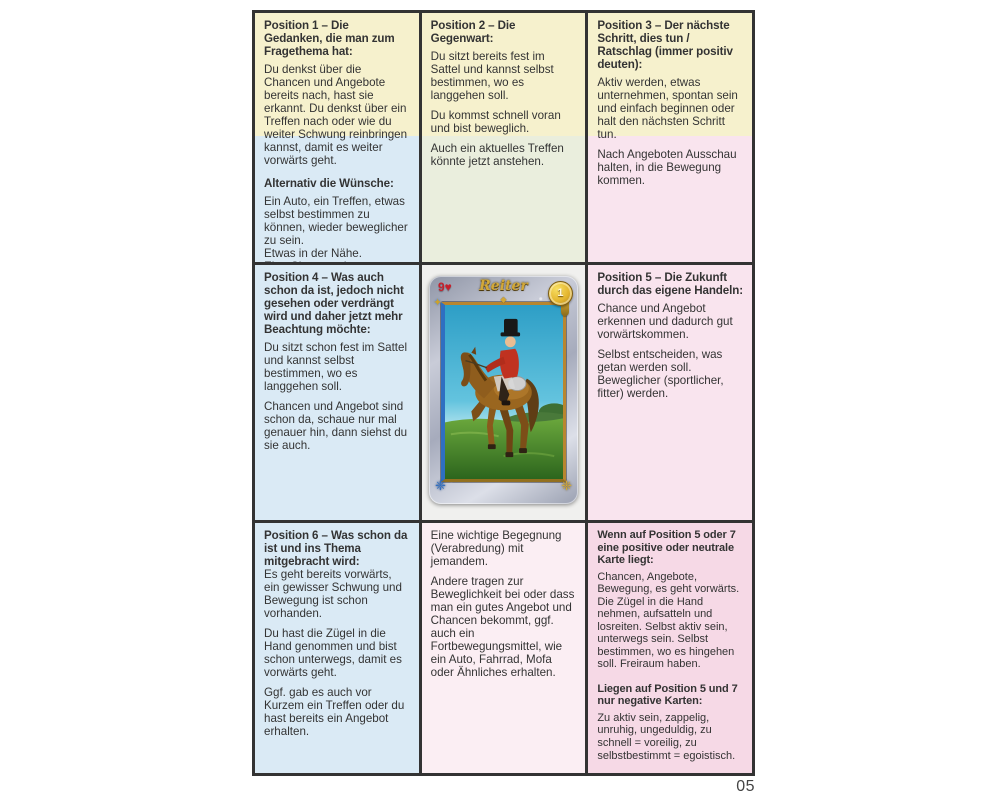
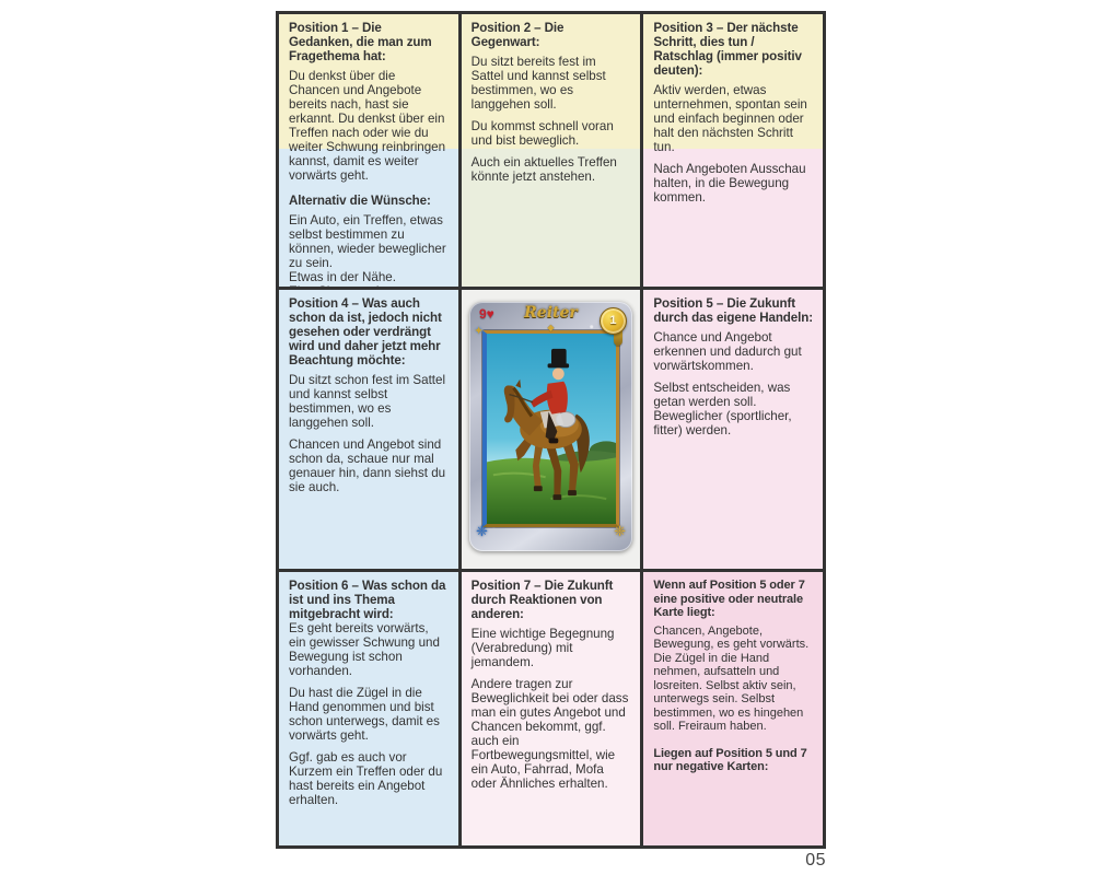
  Position 1 – Die Gedanken, die man zum Fragethema hat:
  Du denkst über die Chancen und Angebote bereits nach, hast sie erkannt. Du denkst über ein Treffen nach oder wie du weiter Schwung reinbringen kannst, damit es weiter vorwärts geht.
  Alternativ die Wünsche:
  Ein Auto, ein Treffen, etwas selbst bestimmen zu können, wieder beweglicher zu sein.
  Etwas in der Nähe.
  Position 2 – Die Gegenwart:
  Du sitzt bereits fest im Sattel und kannst selbst bestimmen, wo es langgehen soll.
  Du kommst schnell voran und bist beweglich.
  Auch ein aktuelles Treffen könnte jetzt anstehen.
  Position 3 – Der nächste Schritt, dies tun / Ratschlag (immer positiv deuten):
  Aktiv werden, etwas unternehmen, spontan sein und einfach beginnen oder halt den nächsten Schritt tun.
  Nach Angeboten Ausschau halten, in die Bewegung kommen.
  Position 4 – Was auch schon da ist, jedoch nicht gesehen oder verdrängt wird und daher jetzt mehr Beachtung möchte:
  Du sitzt schon fest im Sattel und kannst selbst bestimmen, wo es langgehen soll.
  Chancen und Angebot sind schon da, schaue nur mal genauer hin, dann siehst du sie auch.
  9♥
  Reiter
  1
  ◆
  ✦
  ❈
  ❈
  Position 5 – Die Zukunft durch das eigene Handeln:
  Chance und Angebot erkennen und dadurch gut vorwärtskommen.
  Selbst entscheiden, was getan werden soll. Beweglicher (sportlicher, fitter) werden.
  Position 6 – Was schon da ist und ins Thema mitgebracht wird:
  Es geht bereits vorwärts, ein gewisser Schwung und Bewegung ist schon vorhanden.
  Du hast die Zügel in die Hand genommen und bist schon unterwegs, damit es vorwärts geht.
  Ggf. gab es auch vor Kurzem ein Treffen oder du hast bereits ein Angebot erhalten.
+ Position 7 – Die Zukunft durch Reaktionen von anderen:
  Eine wichtige Begegnung (Verabredung) mit jemandem.
  Andere tragen zur Beweglichkeit bei oder dass man ein gutes Angebot und Chancen bekommt, ggf. auch ein Fortbewegungsmittel, wie ein Auto, Fahrrad, Mofa oder Ähnliches erhalten.
  Wenn auf Position 5 oder 7 eine positive oder neutrale Karte liegt:
  Chancen, Angebote, Bewegung, es geht vorwärts. Die Zügel in die Hand nehmen, aufsatteln und losreiten. Selbst aktiv sein, unterwegs sein. Selbst bestimmen, wo es hingehen soll. Freiraum haben.
  Liegen auf Position 5 und 7 nur negative Karten:
- Zu aktiv sein, zappelig, unruhig, ungeduldig, zu schnell = voreilig, zu selbstbestimmt = egoistisch.
  05
